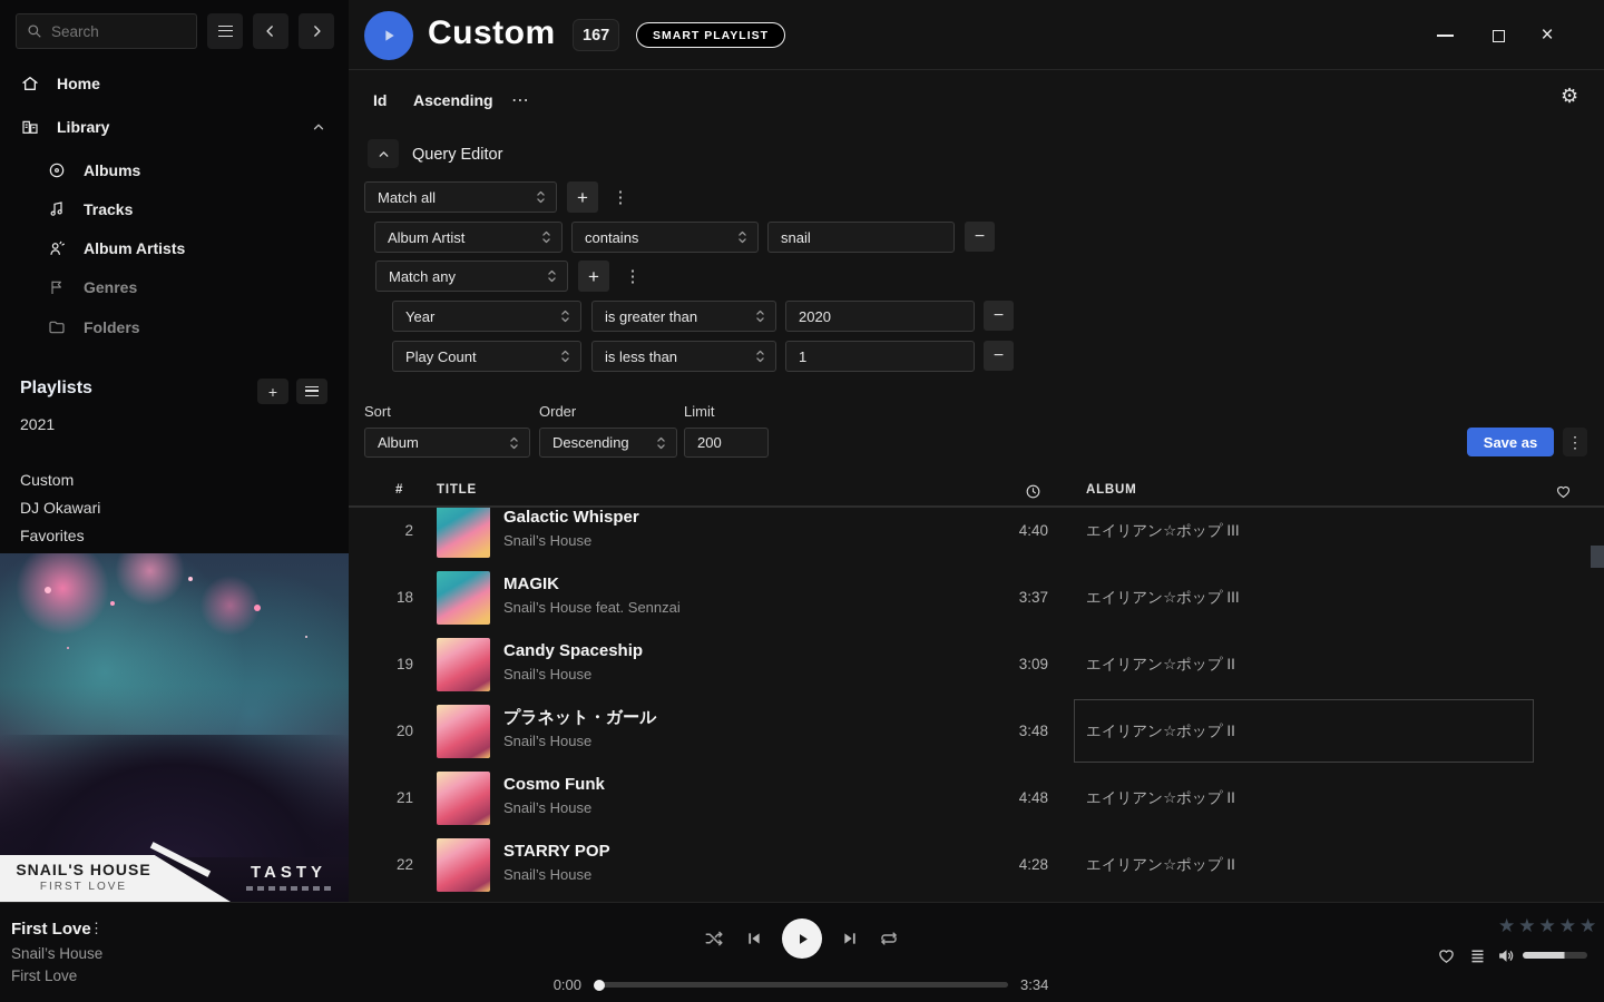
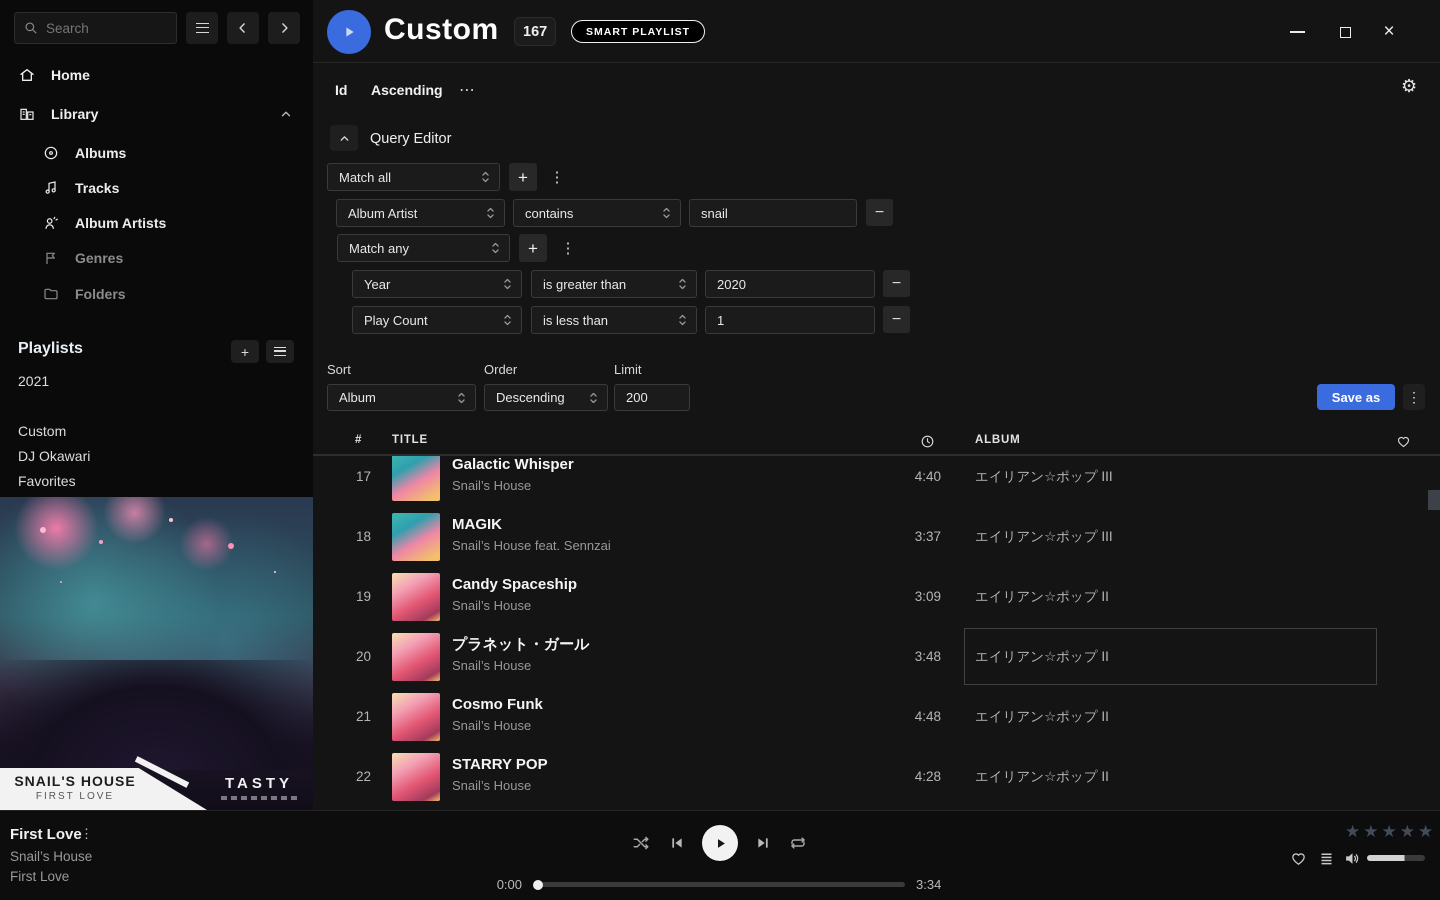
  Search
  Home
  Library
  Albums
  Tracks
  Album Artists
  Genres
  Folders
  Playlists
  +
  2021
  Custom
  DJ Okawari
  Favorites
  SNAIL'S HOUSE
  FIRST LOVE
  TASTY
  Custom
  167
  SMART PLAYLIST
  ×
  Id
  Ascending
  ⋯
  ⚙
  Query Editor
  Match all
  +
  ⋮
  Album Artist
  contains
  snail
  −
  Match any
  +
  ⋮
  Year
  is greater than
  2020
  −
  Play Count
  is less than
  1
  −
  Sort
  Order
  Limit
  Album
  Descending
  200
  Save as
  ⋮
  #
  TITLE
  ALBUM
- 2
+ 17
  Galactic Whisper
  Snail’s House
  4:40
  エイリアン☆ポップ III
  18
  MAGIK
  Snail’s House feat. Sennzai
  3:37
  エイリアン☆ポップ III
  19
  Candy Spaceship
  Snail’s House
  3:09
  エイリアン☆ポップ II
  20
  プラネット・ガール
  Snail’s House
  3:48
  エイリアン☆ポップ II
  21
  Cosmo Funk
  Snail’s House
  4:48
  エイリアン☆ポップ II
  22
  STARRY POP
  Snail’s House
  4:28
  エイリアン☆ポップ II
  First Love
  ⋮
  Snail’s House
  First Love
  0:00
  3:34
  ★★★★★
